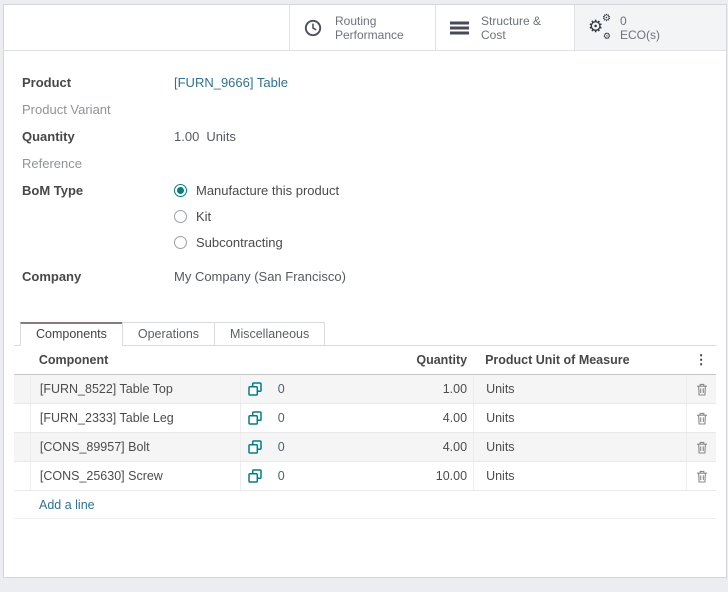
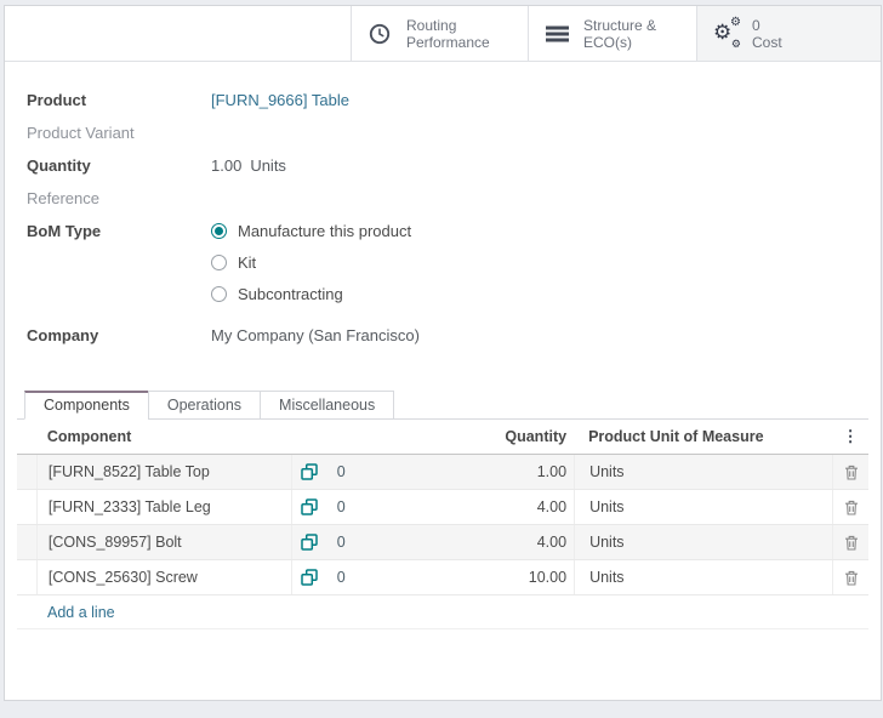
  Routing
  Performance
  Structure &
- Cost
+ ECO(s)
  ⚙
  ⚙
  ⚙
  0
- ECO(s)
+ Cost
  Product
  [FURN_9666] Table
  Product Variant
  Quantity
  1.00 Units
  Reference
  BoM Type
  Manufacture this product
  Kit
  Subcontracting
  Company
  My Company (San Francisco)
  Components
  Operations
  Miscellaneous
  Component
  Quantity
  Product Unit of Measure
  ⋮
  [FURN_8522] Table Top
  0
  1.00
  Units
  [FURN_2333] Table Leg
  0
  4.00
  Units
  [CONS_89957] Bolt
  0
  4.00
  Units
  [CONS_25630] Screw
  0
  10.00
  Units
  Add a line
